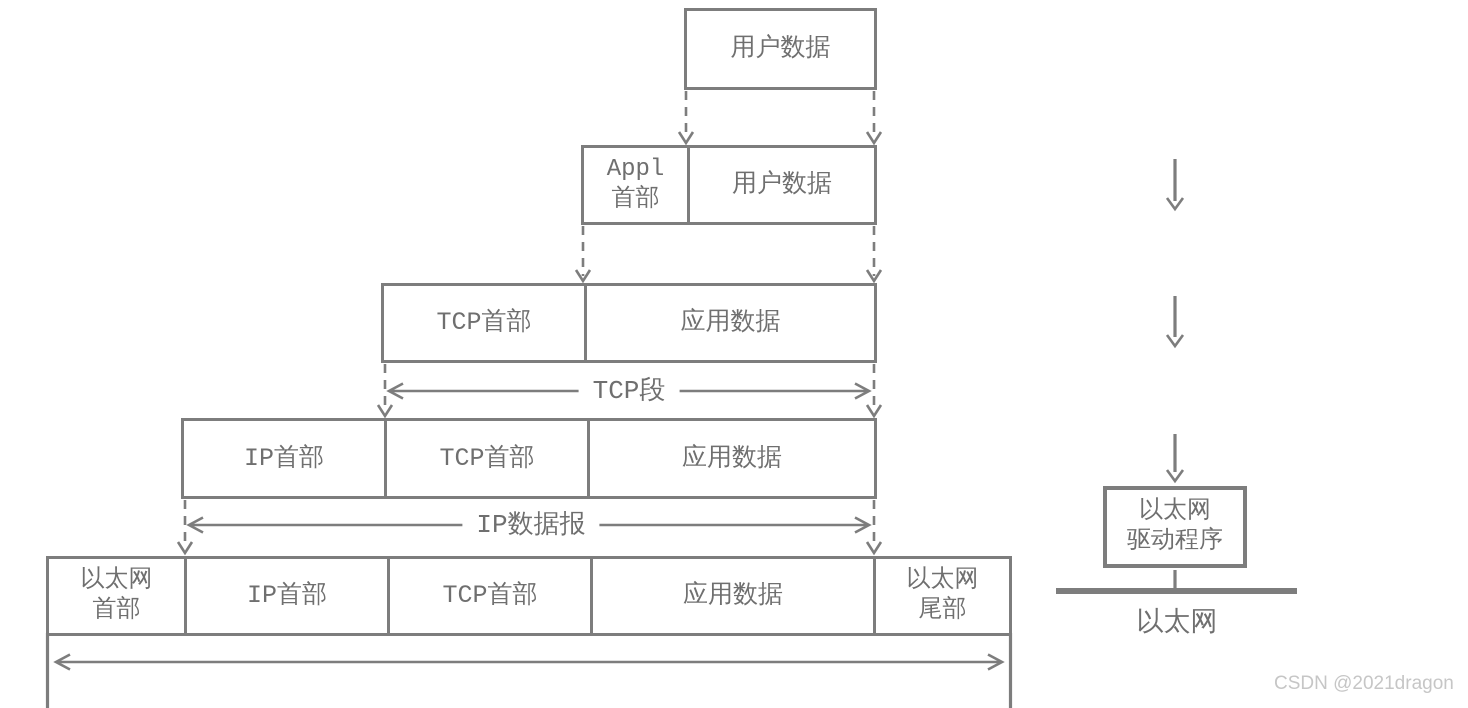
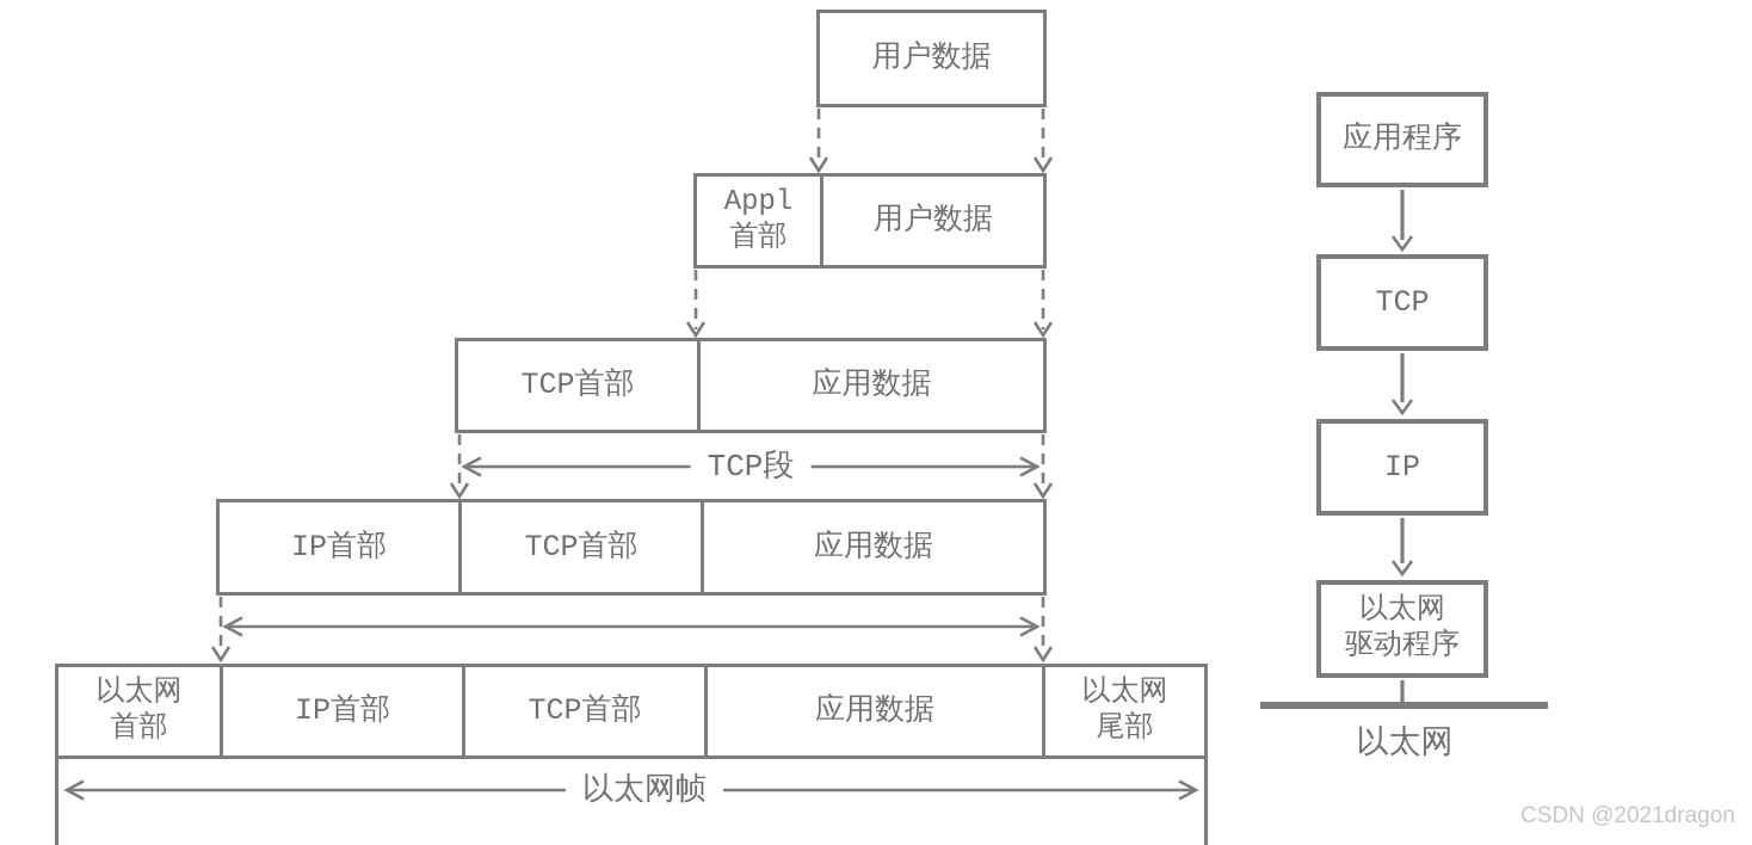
  用户数据
  Appl
  首部
  用户数据
  TCP首部
  应用数据
  TCP段
  IP首部
  TCP首部
  应用数据
- IP数据报
  以太网
  首部
  IP首部
  TCP首部
  应用数据
  以太网
  尾部
+ 以太网帧
+ 应用程序
+ TCP
+ IP
  以太网
  驱动程序
  以太网
  CSDN @2021dragon
